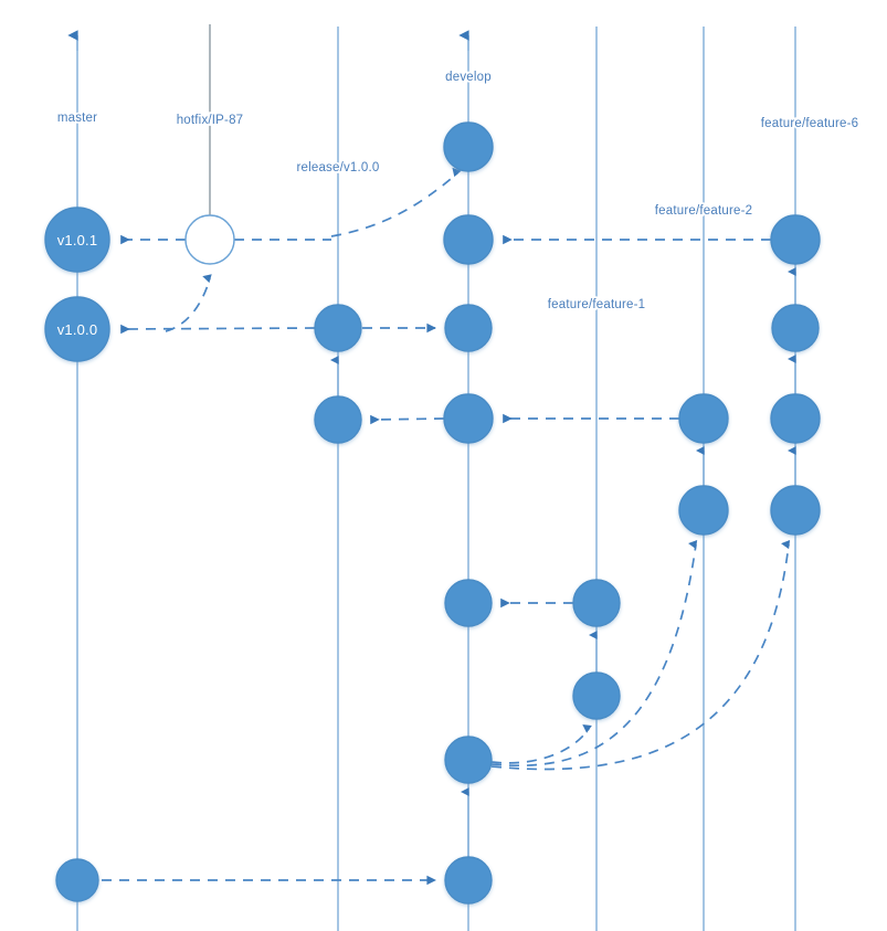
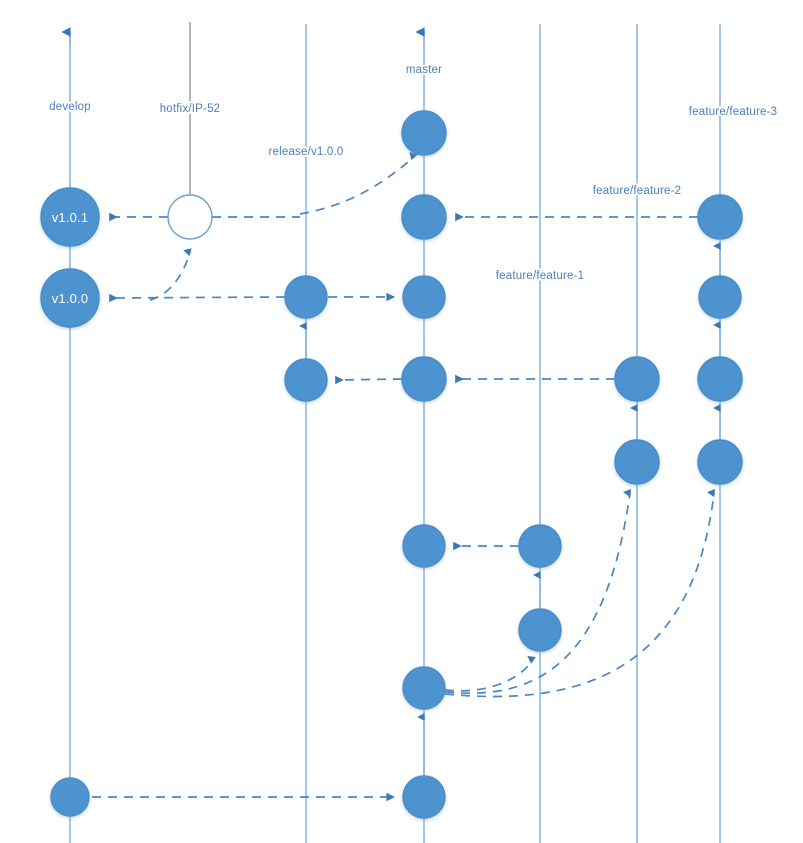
  v1.0.1
  v1.0.0
- master
+ develop
- hotfix/IP-87
+ hotfix/IP-52
  release/v1.0.0
- develop
+ master
  feature/feature-1
  feature/feature-2
- feature/feature-6
+ feature/feature-3
